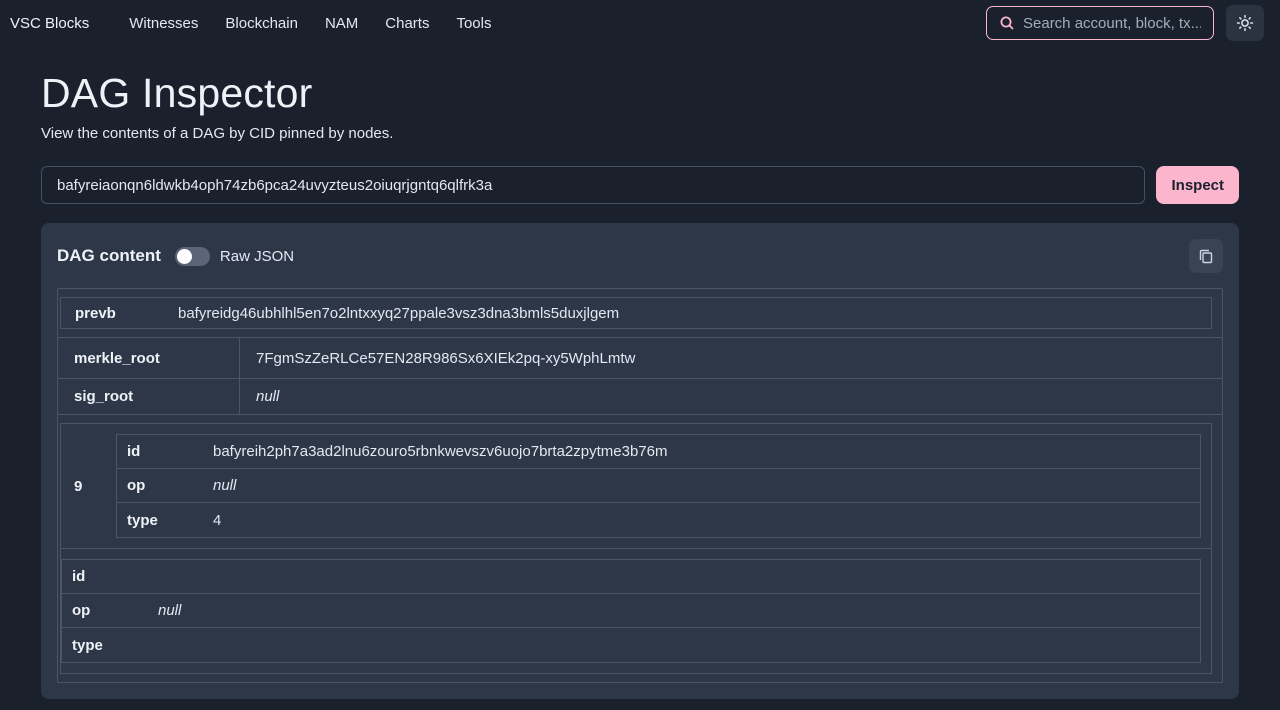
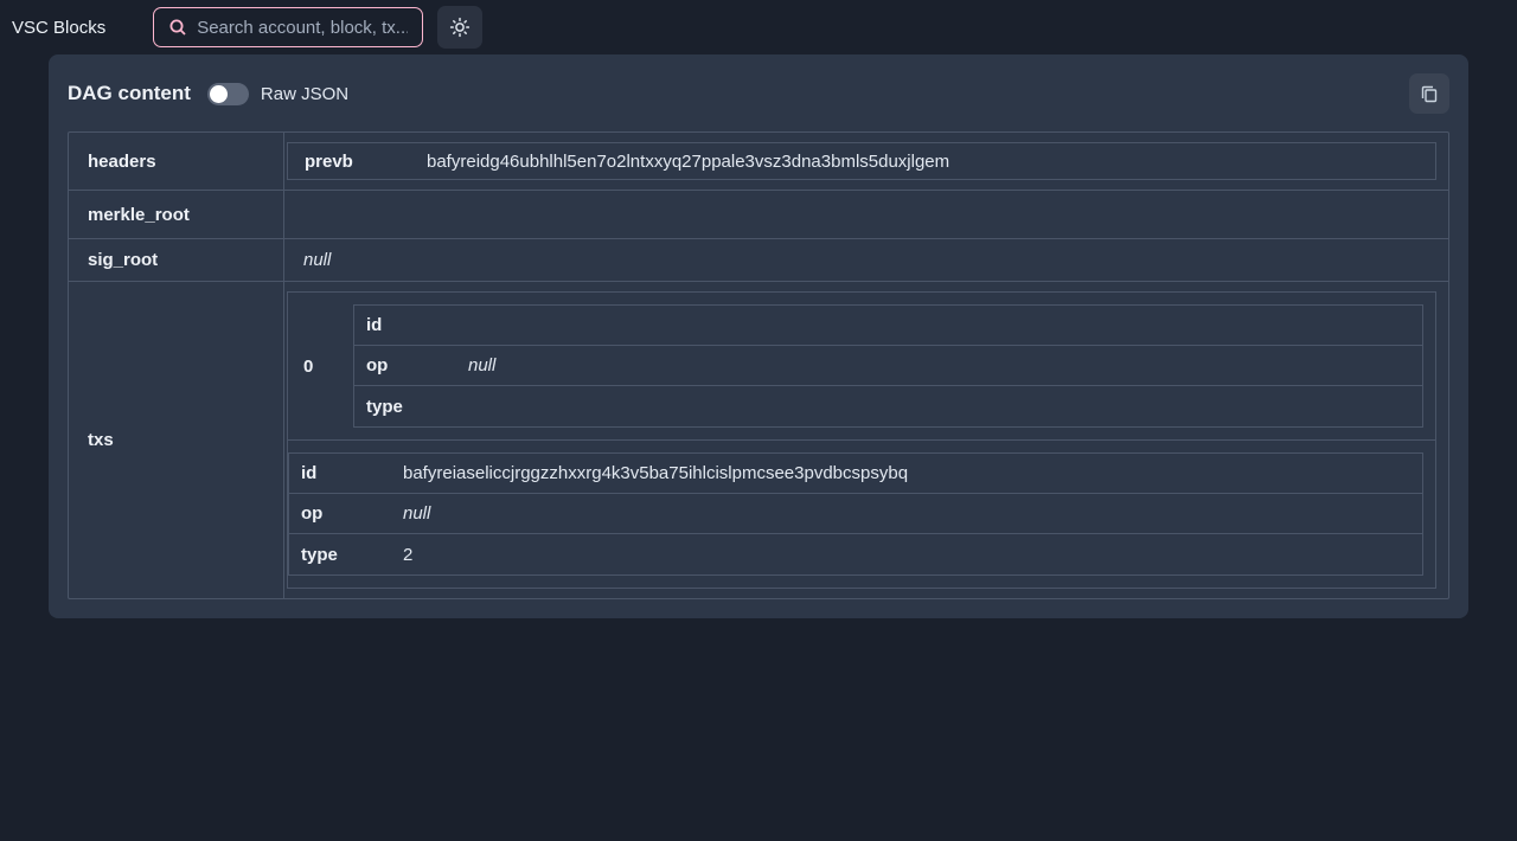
  VSC Blocks
- Witnesses
- Blockchain
- NAM
- Charts
- Tools
  Search account, block, tx..
- DAG Inspector
- View the contents of a DAG by CID pinned by nodes.
- bafyreiaonqn6ldwkb4oph74zb6pca24uvyzteus2oiuqrjgntq6qlfrk3a
- Inspect
  DAG content
  Raw JSON
+ headers
  prevb
  bafyreidg46ubhlhl5en7o2lntxxyq27ppale3vsz3dna3bmls5duxjlgem
  merkle_root
- 7FgmSzZeRLCe57EN28R986Sx6XIEk2pq-xy5WphLmtw
  sig_root
  null
+ txs
- 9
+ 0
  id
- bafyreih2ph7a3ad2lnu6zouro5rbnkwevszv6uojo7brta2zpytme3b76m
  op
  null
  type
- 4
  id
+ bafyreiaseliccjrggzzhxxrg4k3v5ba75ihlcislpmcsee3pvdbcspsybq
  op
  null
  type
+ 2
